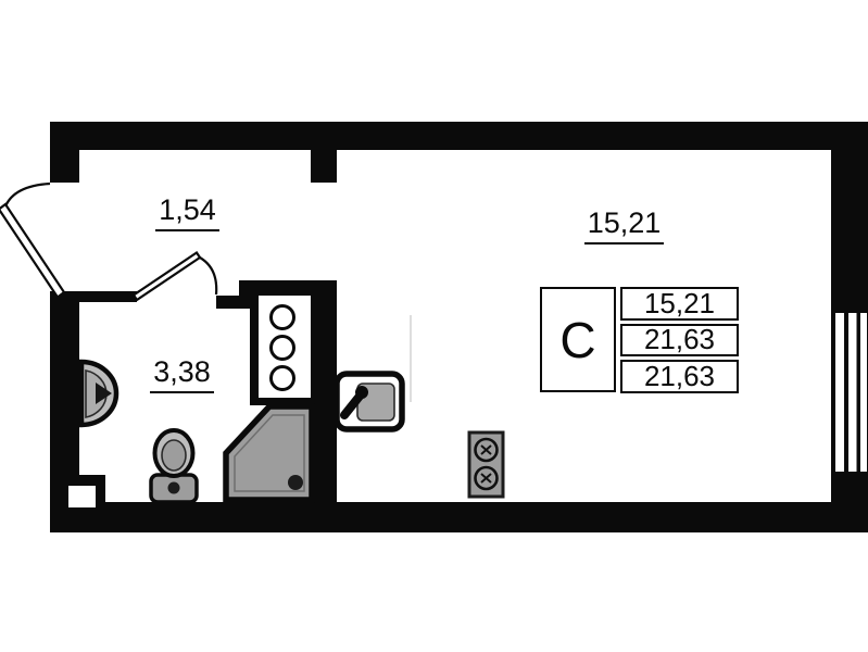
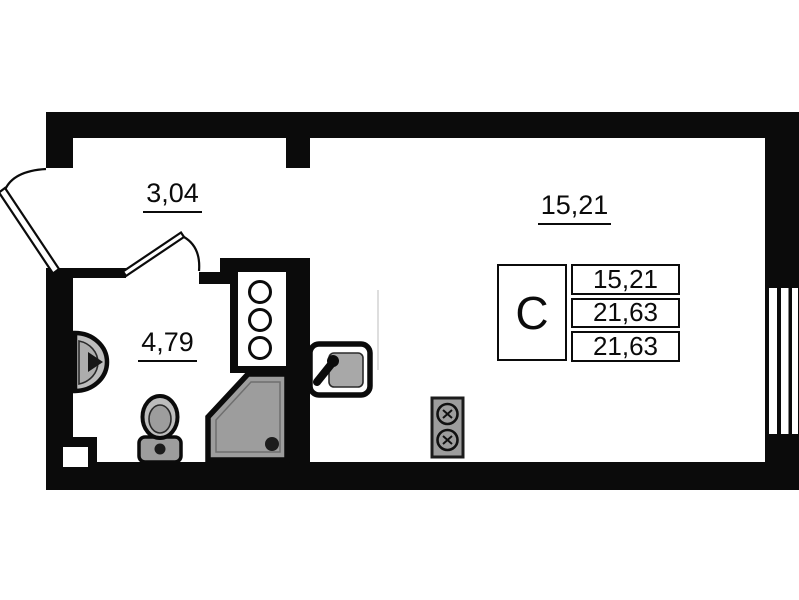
- 1,54
+ 3,04
- 3,38
+ 4,79
  15,21
  С
  15,21
  21,63
  21,63
